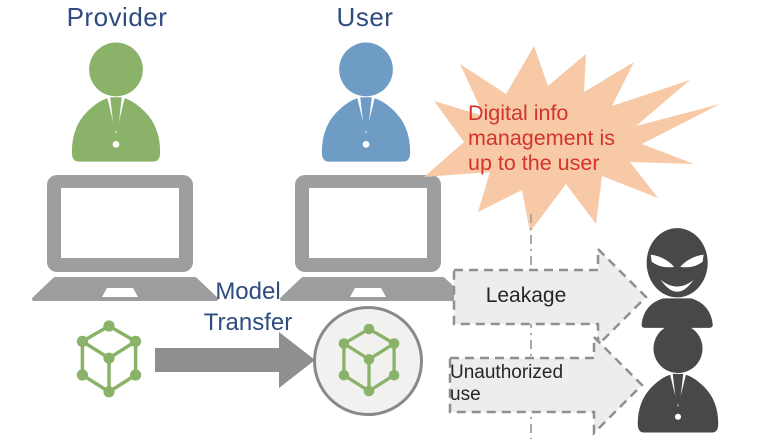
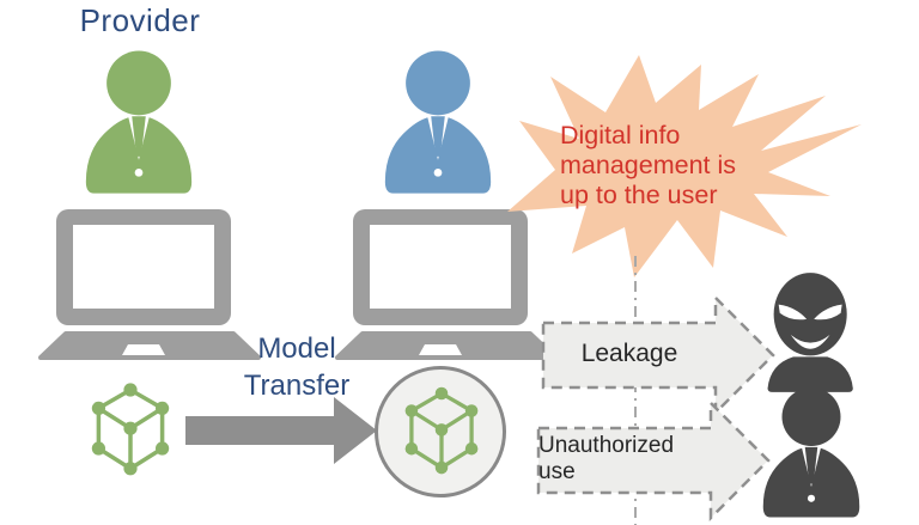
  Provider
- User
  Model
  Transfer
  Digital info
  management is
  up to the user
  Leakage
  Unauthorized use
